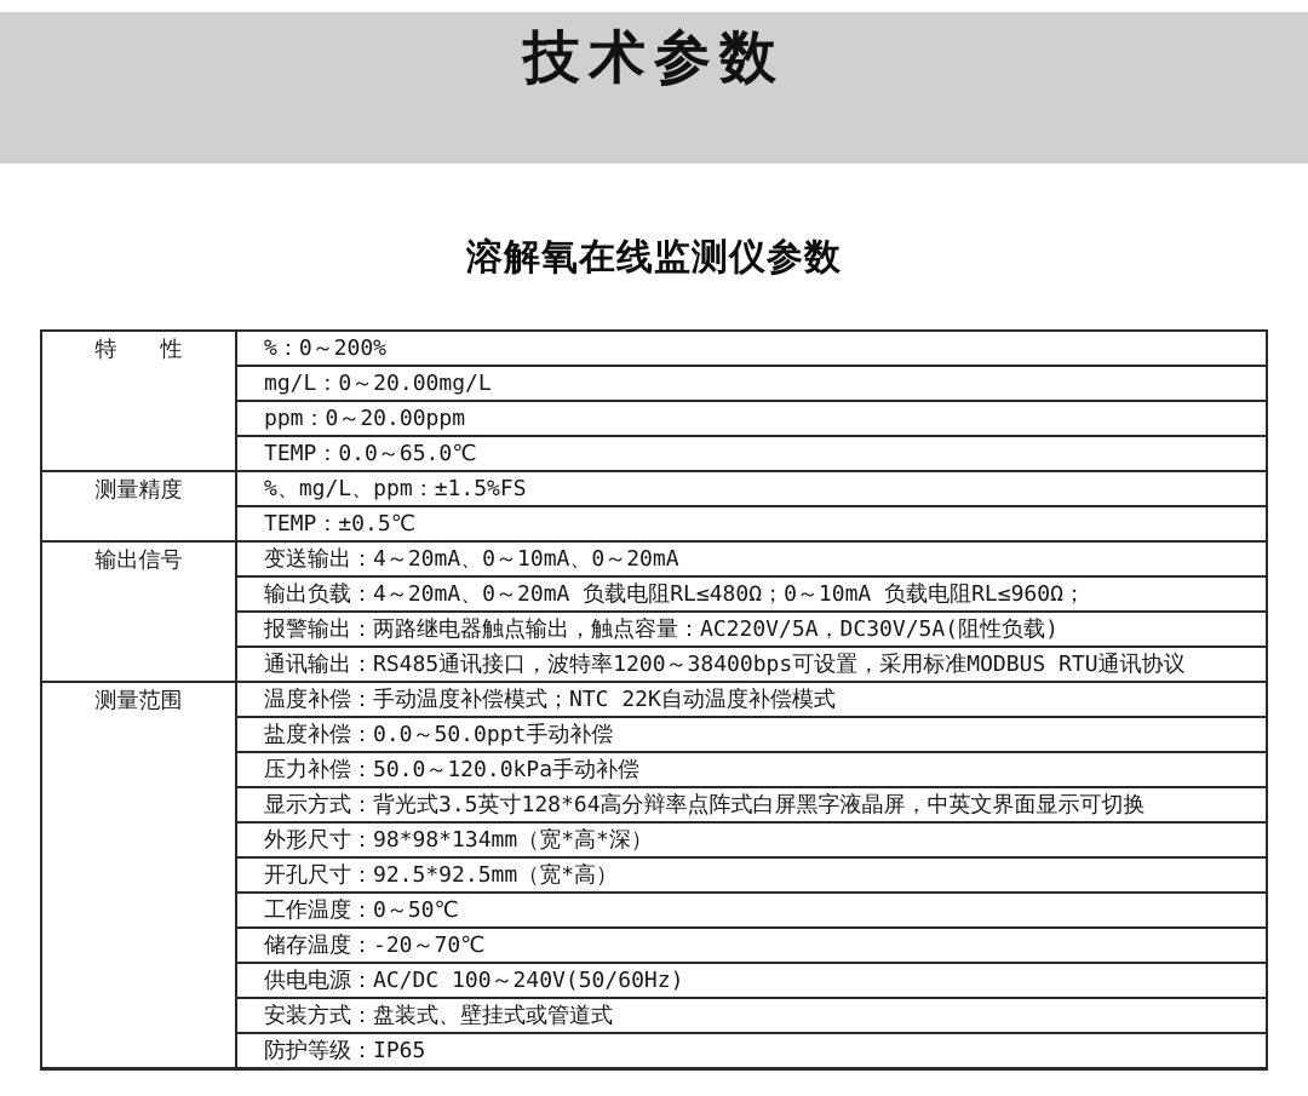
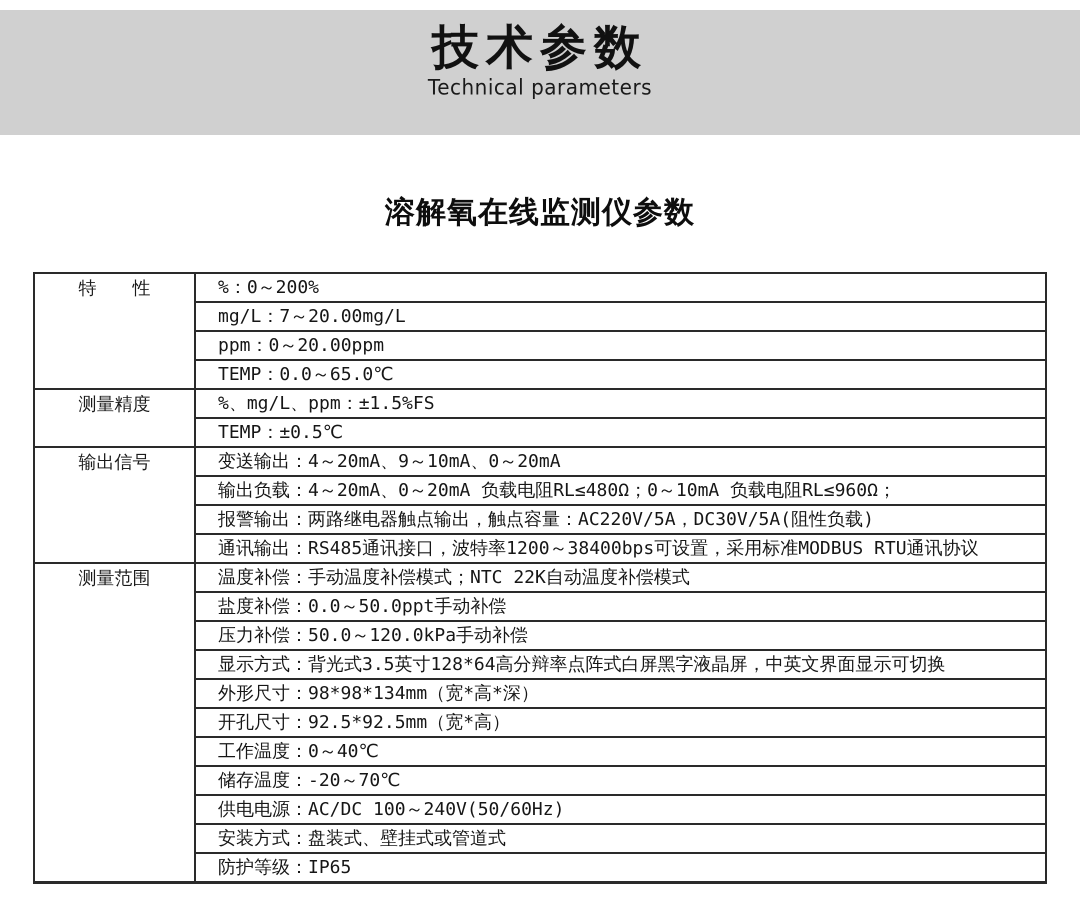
  技术参数
+ Technical parameters
  溶解氧在线监测仪参数
  特 性	%：0～200%
- mg/L：0～20.00mg/L
+ mg/L：7～20.00mg/L
  ppm：0～20.00ppm
  TEMP：0.0～65.0℃
  测量精度	%、mg/L、ppm：±1.5%FS
  TEMP：±0.5℃
- 输出信号	变送输出：4～20mA、0～10mA、0～20mA
+ 输出信号	变送输出：4～20mA、9～10mA、0～20mA
  输出负载：4～20mA、0～20mA 负载电阻RL≤480Ω；0～10mA 负载电阻RL≤960Ω；
  报警输出：两路继电器触点输出，触点容量：AC220V/5A，DC30V/5A(阻性负载)
  通讯输出：RS485通讯接口，波特率1200～38400bps可设置，采用标准MODBUS RTU通讯协议
  测量范围	温度补偿：手动温度补偿模式；NTC 22K自动温度补偿模式
  盐度补偿：0.0～50.0ppt手动补偿
  压力补偿：50.0～120.0kPa手动补偿
  显示方式：背光式3.5英寸128*64高分辩率点阵式白屏黑字液晶屏，中英文界面显示可切换
  外形尺寸：98*98*134mm（宽*高*深）
  开孔尺寸：92.5*92.5mm（宽*高）
- 工作温度：0～50℃
+ 工作温度：0～40℃
  储存温度：-20～70℃
  供电电源：AC/DC 100～240V(50/60Hz)
  安装方式：盘装式、壁挂式或管道式
  防护等级：IP65
